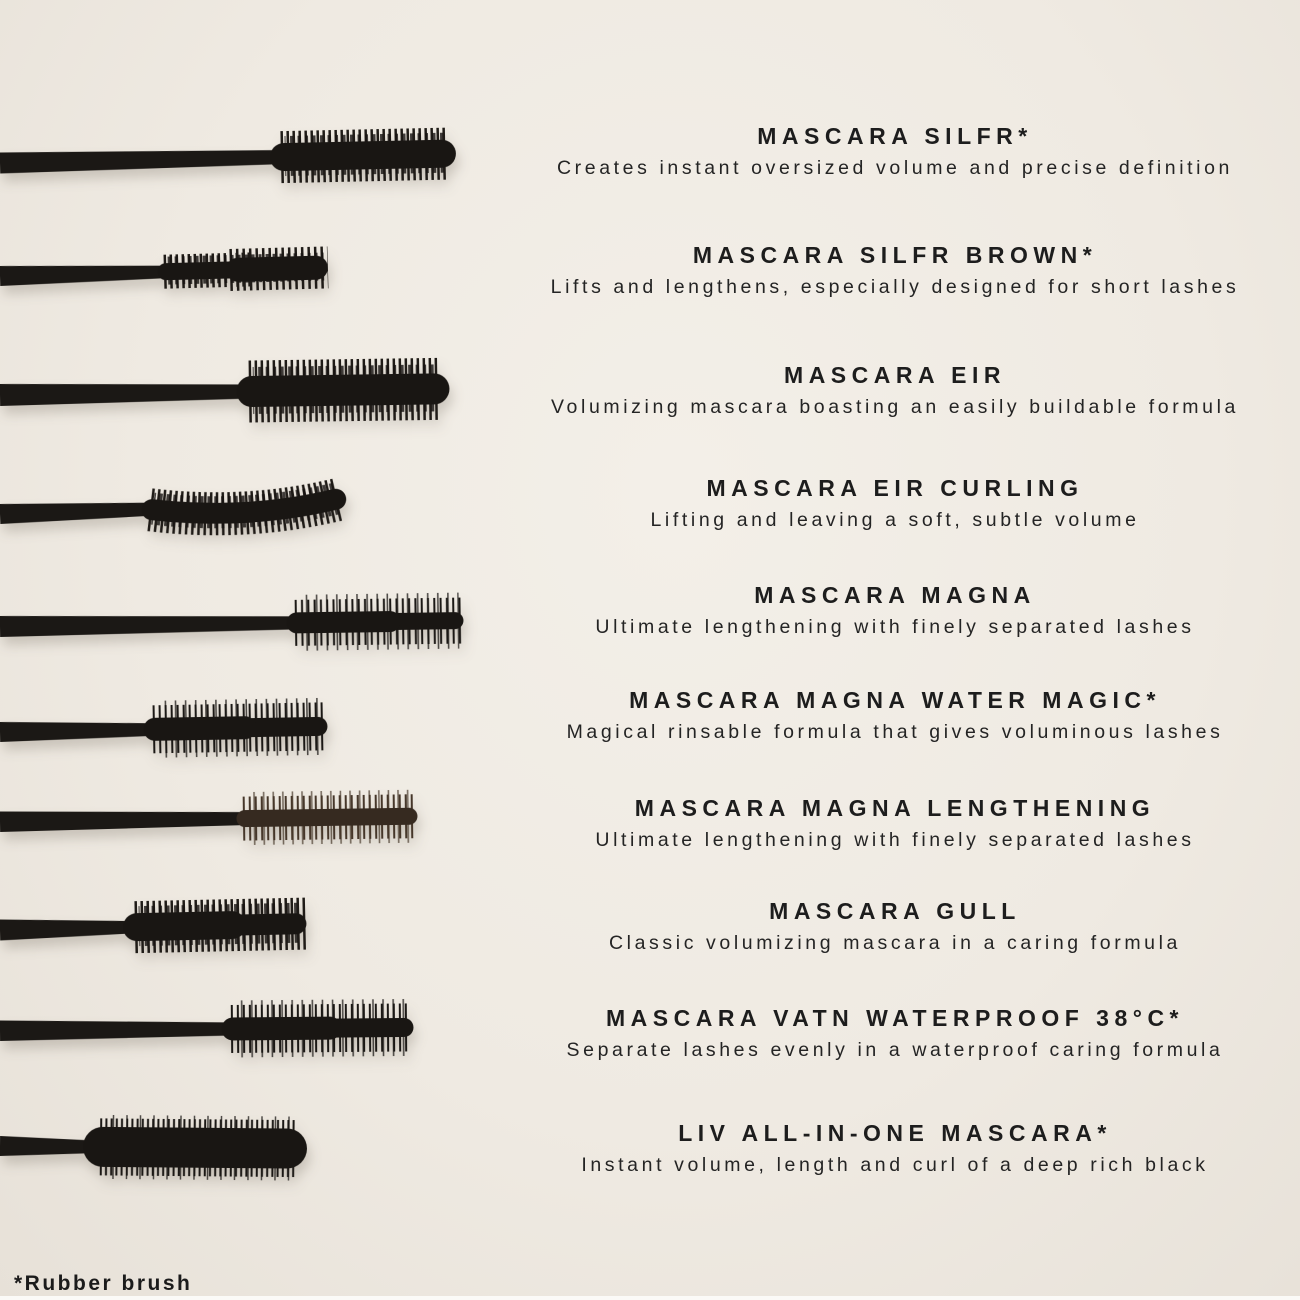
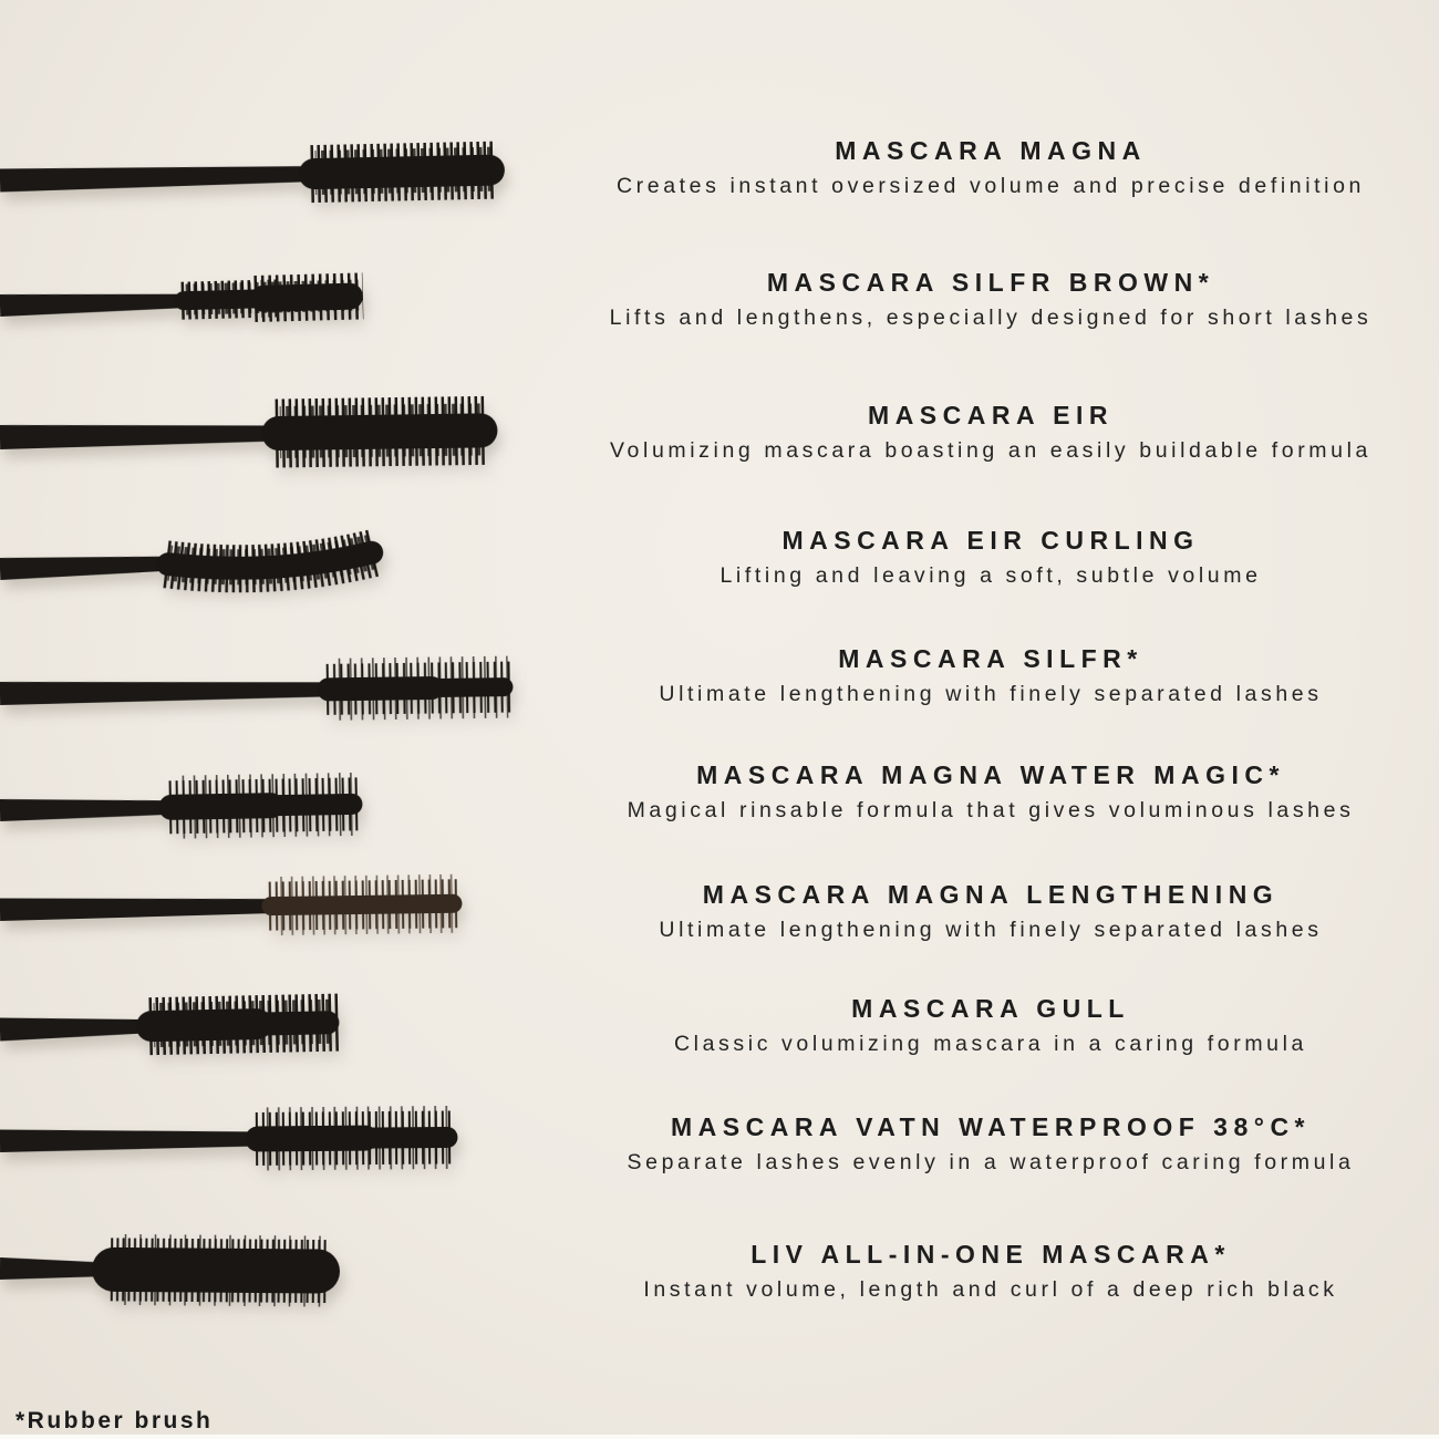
- MASCARA SILFR*
+ MASCARA MAGNA
  Creates instant oversized volume and precise definition
  MASCARA SILFR BROWN*
  Lifts and lengthens, especially designed for short lashes
  MASCARA EIR
  Volumizing mascara boasting an easily buildable formula
  MASCARA EIR CURLING
  Lifting and leaving a soft, subtle volume
- MASCARA MAGNA
+ MASCARA SILFR*
  Ultimate lengthening with finely separated lashes
  MASCARA MAGNA WATER MAGIC*
  Magical rinsable formula that gives voluminous lashes
  MASCARA MAGNA LENGTHENING
  Ultimate lengthening with finely separated lashes
  MASCARA GULL
  Classic volumizing mascara in a caring formula
  MASCARA VATN WATERPROOF 38°C*
  Separate lashes evenly in a waterproof caring formula
  LIV ALL-IN-ONE MASCARA*
  Instant volume, length and curl of a deep rich black
  *Rubber brush
